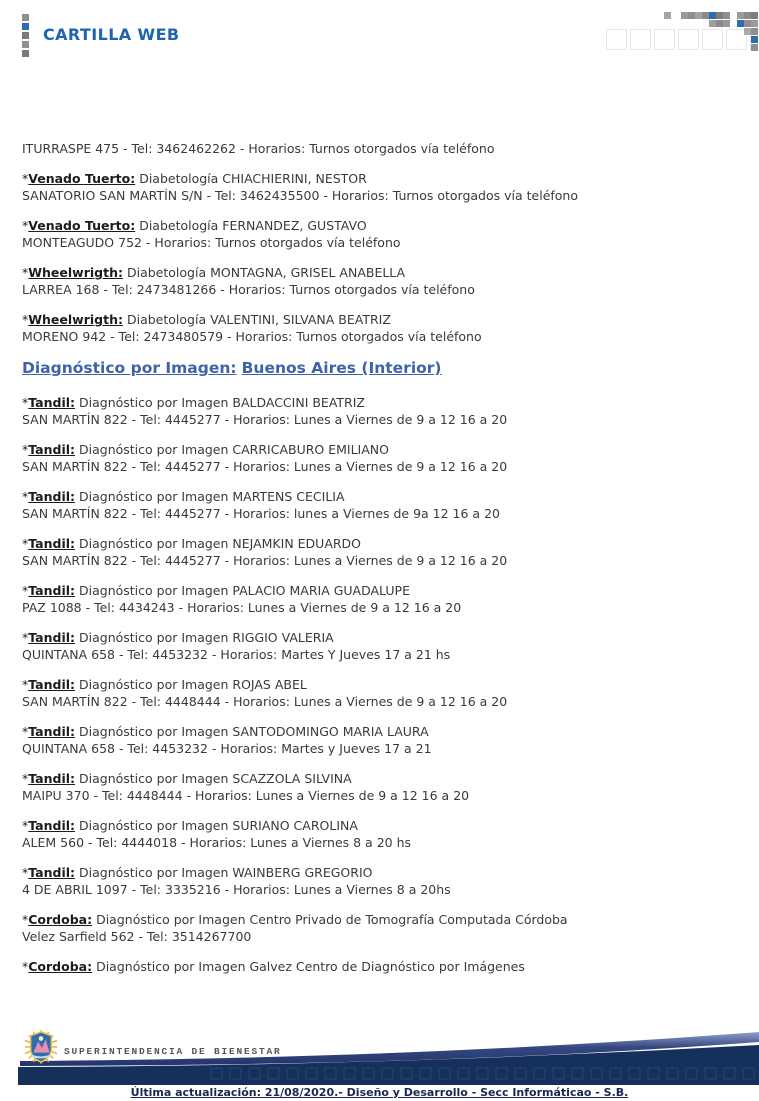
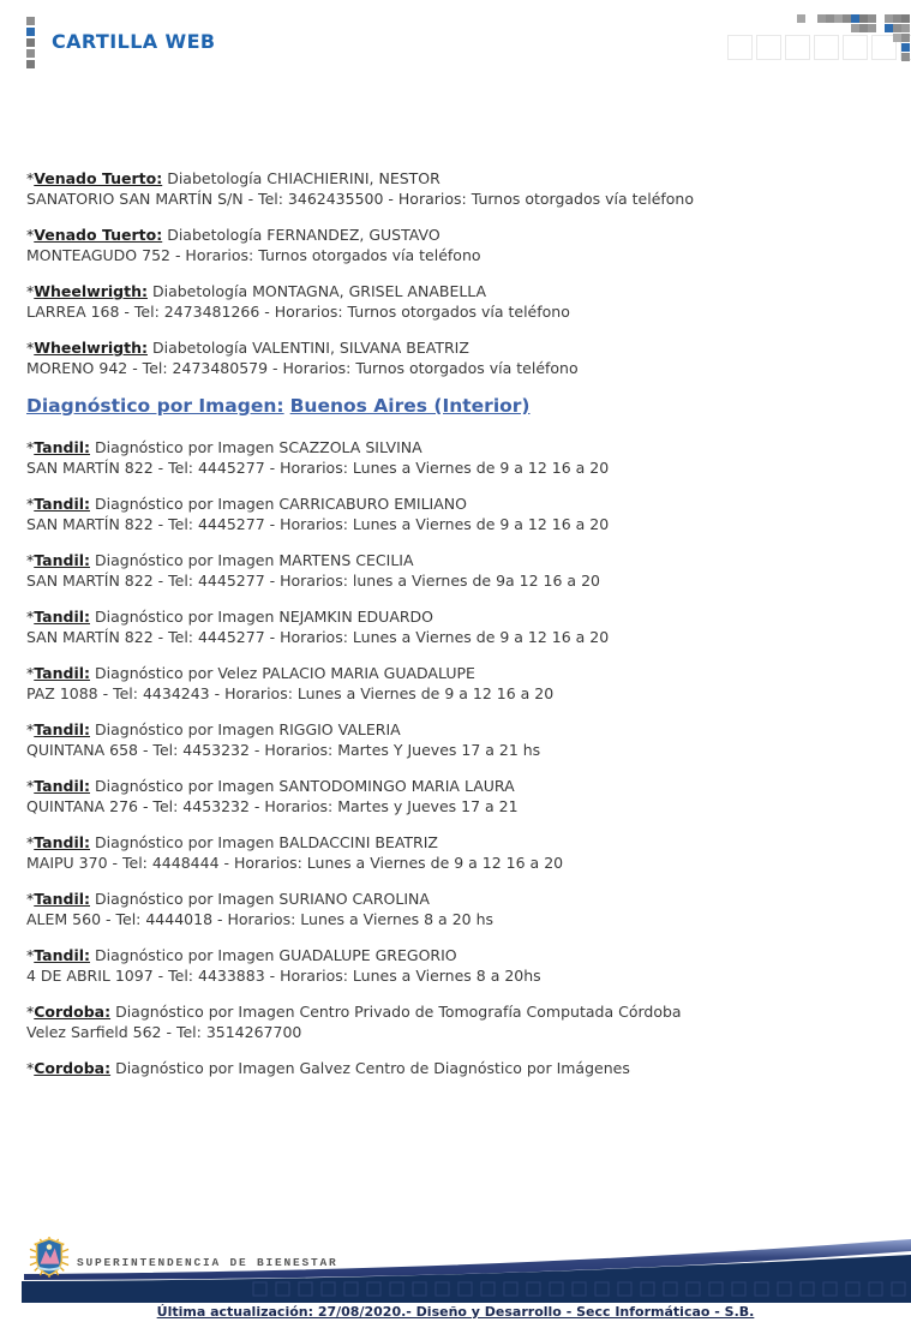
  CARTILLA WEB
- ITURRASPE 475 - Tel: 3462462262 - Horarios: Turnos otorgados vía teléfono
  *Venado Tuerto: Diabetología CHIACHIERINI, NESTOR
  SANATORIO SAN MARTÍN S/N - Tel: 3462435500 - Horarios: Turnos otorgados vía teléfono
  *Venado Tuerto: Diabetología FERNANDEZ, GUSTAVO
  MONTEAGUDO 752 - Horarios: Turnos otorgados vía teléfono
  *Wheelwrigth: Diabetología MONTAGNA, GRISEL ANABELLA
  LARREA 168 - Tel: 2473481266 - Horarios: Turnos otorgados vía teléfono
  *Wheelwrigth: Diabetología VALENTINI, SILVANA BEATRIZ
  MORENO 942 - Tel: 2473480579 - Horarios: Turnos otorgados vía teléfono
  Diagnóstico por Imagen: Buenos Aires (Interior)
- *Tandil: Diagnóstico por Imagen BALDACCINI BEATRIZ
+ *Tandil: Diagnóstico por Imagen SCAZZOLA SILVINA
  SAN MARTÍN 822 - Tel: 4445277 - Horarios: Lunes a Viernes de 9 a 12 16 a 20
  *Tandil: Diagnóstico por Imagen CARRICABURO EMILIANO
  SAN MARTÍN 822 - Tel: 4445277 - Horarios: Lunes a Viernes de 9 a 12 16 a 20
  *Tandil: Diagnóstico por Imagen MARTENS CECILIA
  SAN MARTÍN 822 - Tel: 4445277 - Horarios: lunes a Viernes de 9a 12 16 a 20
  *Tandil: Diagnóstico por Imagen NEJAMKIN EDUARDO
  SAN MARTÍN 822 - Tel: 4445277 - Horarios: Lunes a Viernes de 9 a 12 16 a 20
- *Tandil: Diagnóstico por Imagen PALACIO MARIA GUADALUPE
+ *Tandil: Diagnóstico por Velez PALACIO MARIA GUADALUPE
  PAZ 1088 - Tel: 4434243 - Horarios: Lunes a Viernes de 9 a 12 16 a 20
  *Tandil: Diagnóstico por Imagen RIGGIO VALERIA
  QUINTANA 658 - Tel: 4453232 - Horarios: Martes Y Jueves 17 a 21 hs
- *Tandil: Diagnóstico por Imagen ROJAS ABEL
- SAN MARTÍN 822 - Tel: 4448444 - Horarios: Lunes a Viernes de 9 a 12 16 a 20
  *Tandil: Diagnóstico por Imagen SANTODOMINGO MARIA LAURA
- QUINTANA 658 - Tel: 4453232 - Horarios: Martes y Jueves 17 a 21
+ QUINTANA 276 - Tel: 4453232 - Horarios: Martes y Jueves 17 a 21
- *Tandil: Diagnóstico por Imagen SCAZZOLA SILVINA
+ *Tandil: Diagnóstico por Imagen BALDACCINI BEATRIZ
  MAIPU 370 - Tel: 4448444 - Horarios: Lunes a Viernes de 9 a 12 16 a 20
  *Tandil: Diagnóstico por Imagen SURIANO CAROLINA
  ALEM 560 - Tel: 4444018 - Horarios: Lunes a Viernes 8 a 20 hs
- *Tandil: Diagnóstico por Imagen WAINBERG GREGORIO
+ *Tandil: Diagnóstico por Imagen GUADALUPE GREGORIO
- 4 DE ABRIL 1097 - Tel: 3335216 - Horarios: Lunes a Viernes 8 a 20hs
+ 4 DE ABRIL 1097 - Tel: 4433883 - Horarios: Lunes a Viernes 8 a 20hs
  *Cordoba: Diagnóstico por Imagen Centro Privado de Tomografía Computada Córdoba
  Velez Sarfield 562 - Tel: 3514267700
  *Cordoba: Diagnóstico por Imagen Galvez Centro de Diagnóstico por Imágenes
  SUPERINTENDENCIA DE BIENESTAR
- Última actualización: 21/08/2020.- Diseño y Desarrollo - Secc Informáticao - S.B.
+ Última actualización: 27/08/2020.- Diseño y Desarrollo - Secc Informáticao - S.B.
